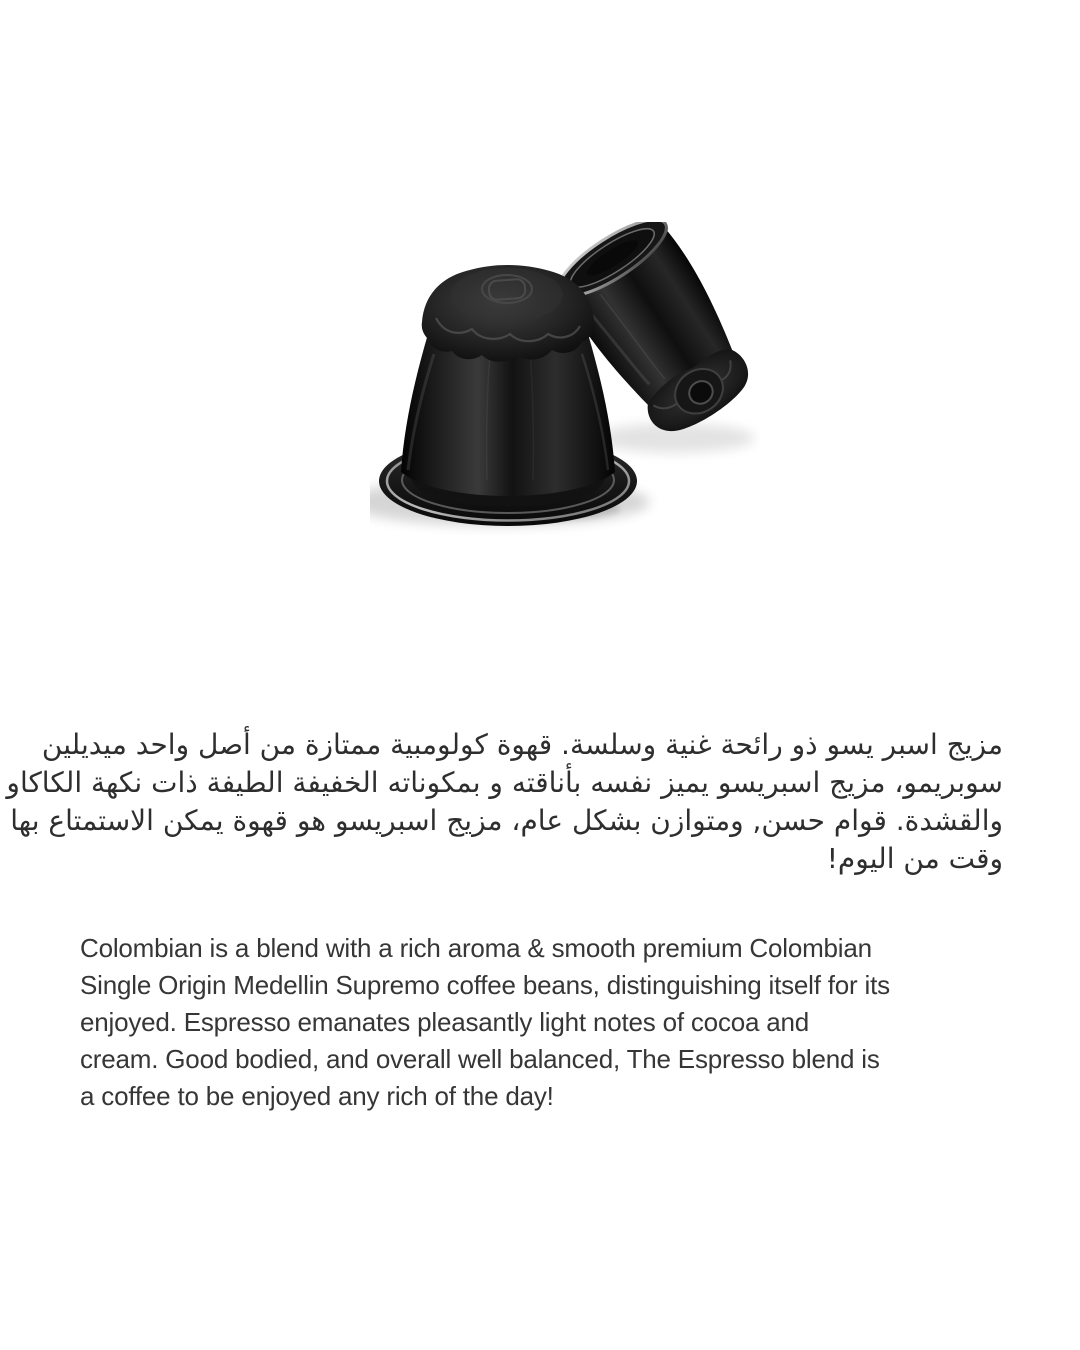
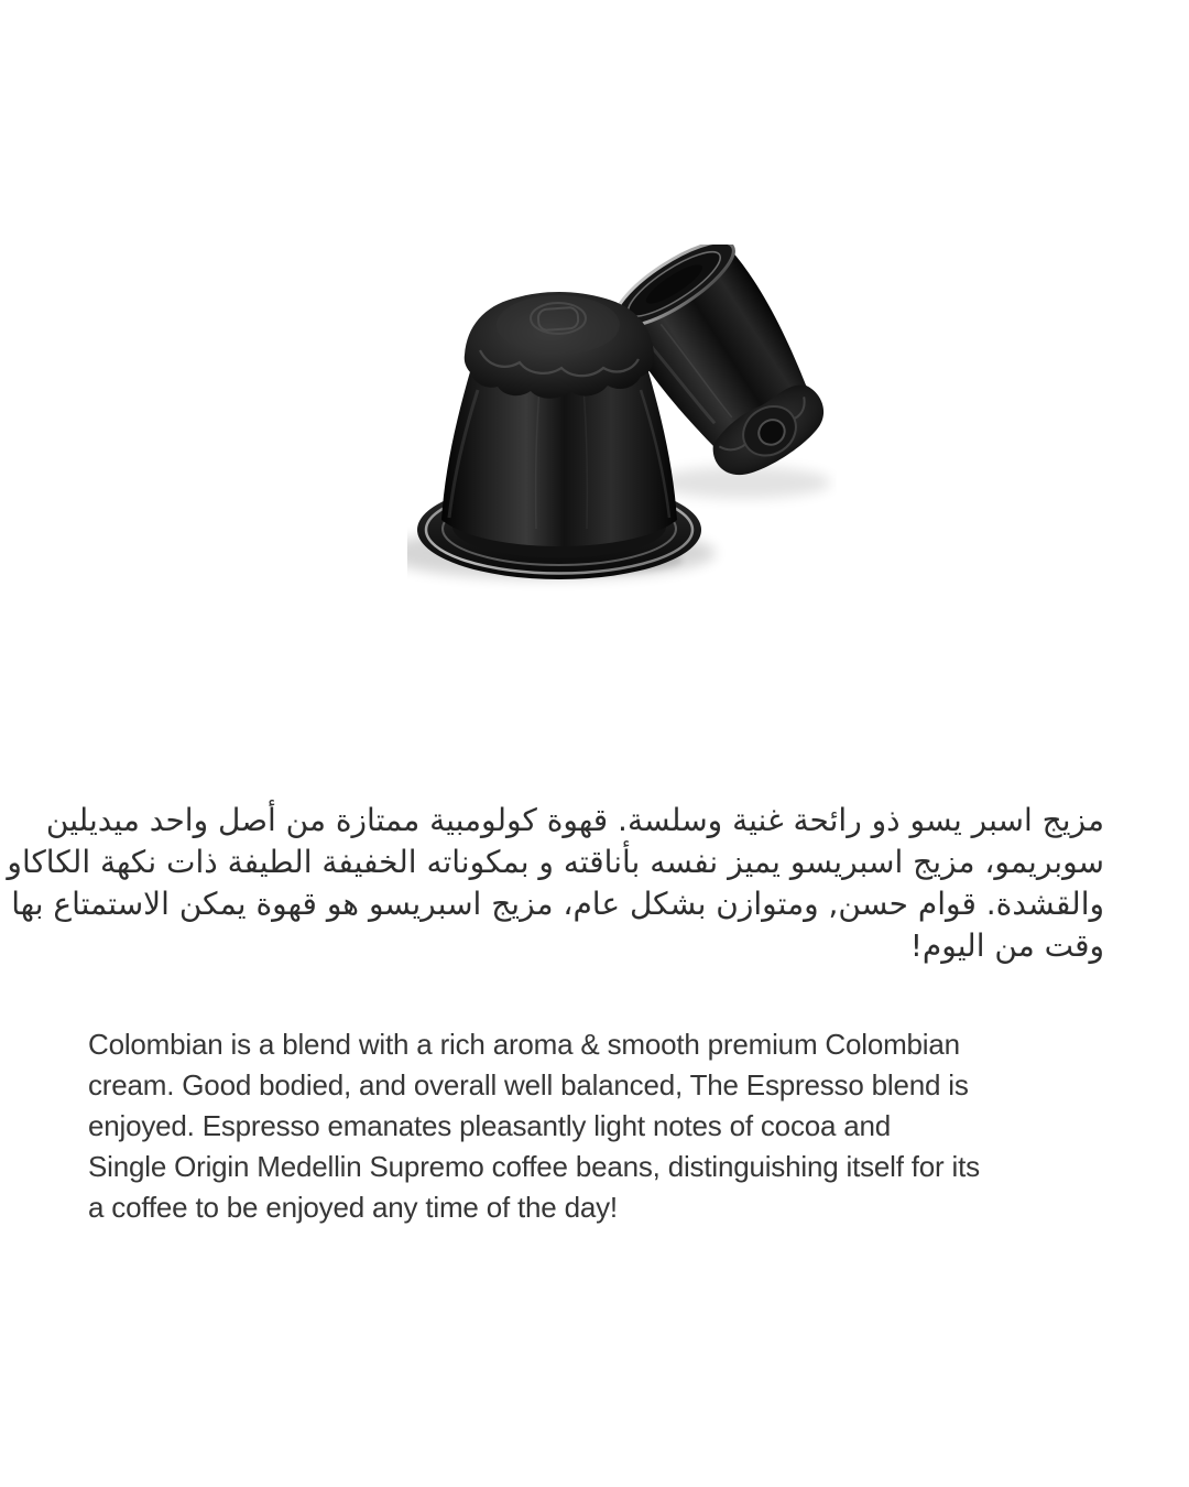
  مزيج اسبر يسو ذو رائحة غنية وسلسة. قهوة كولومبية ممتازة من أصل واحد ميديلين
  سوبريمو، مزيج اسبريسو يميز نفسه بأناقته و بمكوناته الخفيفة الطيفة ذات نكهة الكاكاو
  والقشدة. قوام حسن, ومتوازن بشكل عام، مزيج اسبريسو هو قهوة يمكن الاستمتاع بها
  وقت من اليوم!
  Colombian is a blend with a rich aroma & smooth premium Colombian
- Single Origin Medellin Supremo coffee beans, distinguishing itself for its
+ cream. Good bodied, and overall well balanced, The Espresso blend is
  enjoyed. Espresso emanates pleasantly light notes of cocoa and
- cream. Good bodied, and overall well balanced, The Espresso blend is
+ Single Origin Medellin Supremo coffee beans, distinguishing itself for its
- a coffee to be enjoyed any rich of the day!
+ a coffee to be enjoyed any time of the day!
